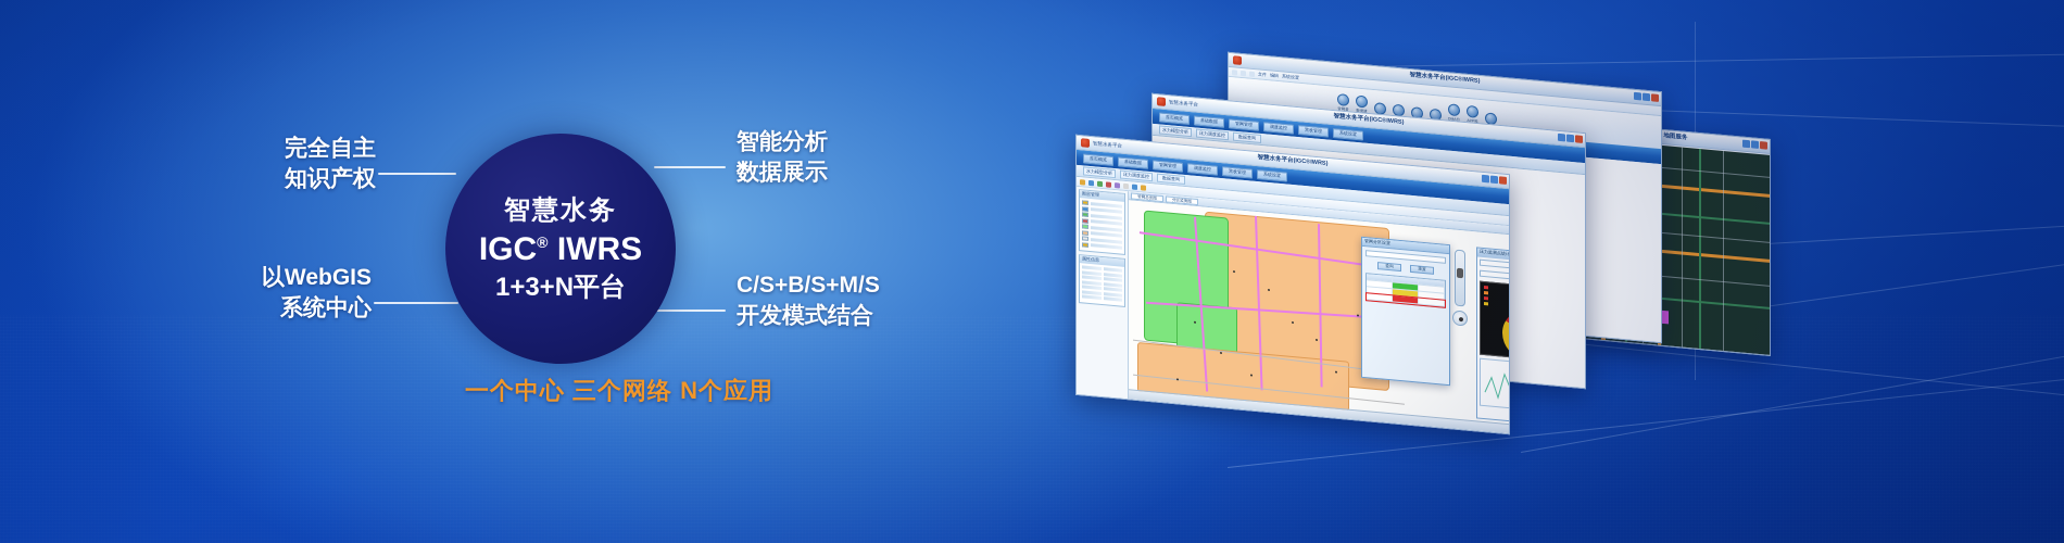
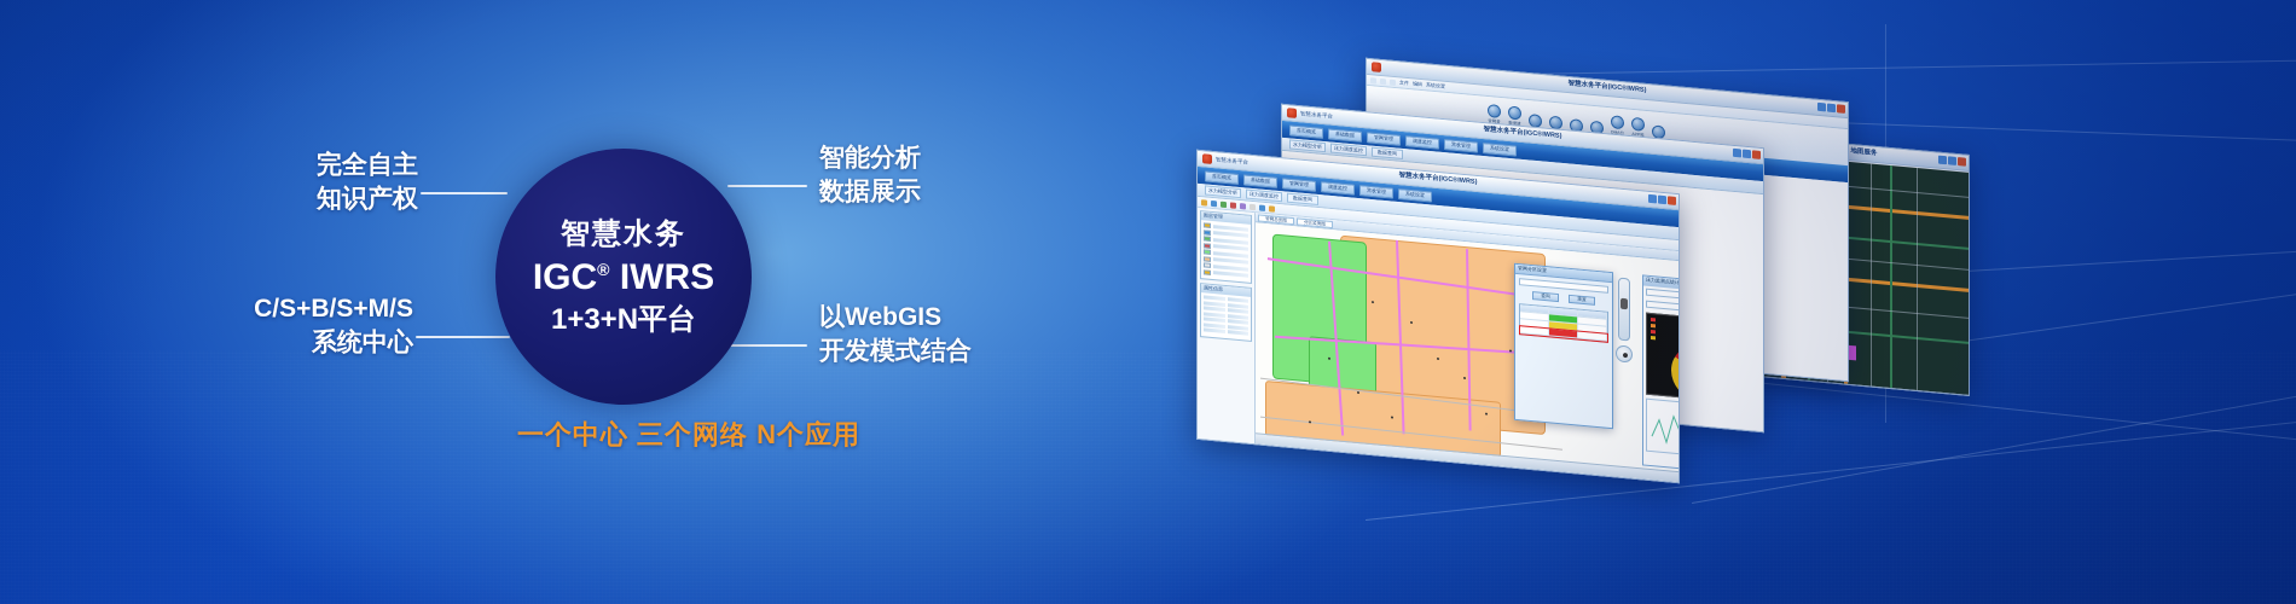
  智慧水务
  IGC® IWRS
  1+3+N平台
  完全自主
  知识产权
  智能分析
  数据展示
- 以WebGIS
+ C/S+B/S+M/S
  系统中心
- C/S+B/S+M/S
+ 以WebGIS
  开发模式结合
  一个中心 三个网络 N个应用
